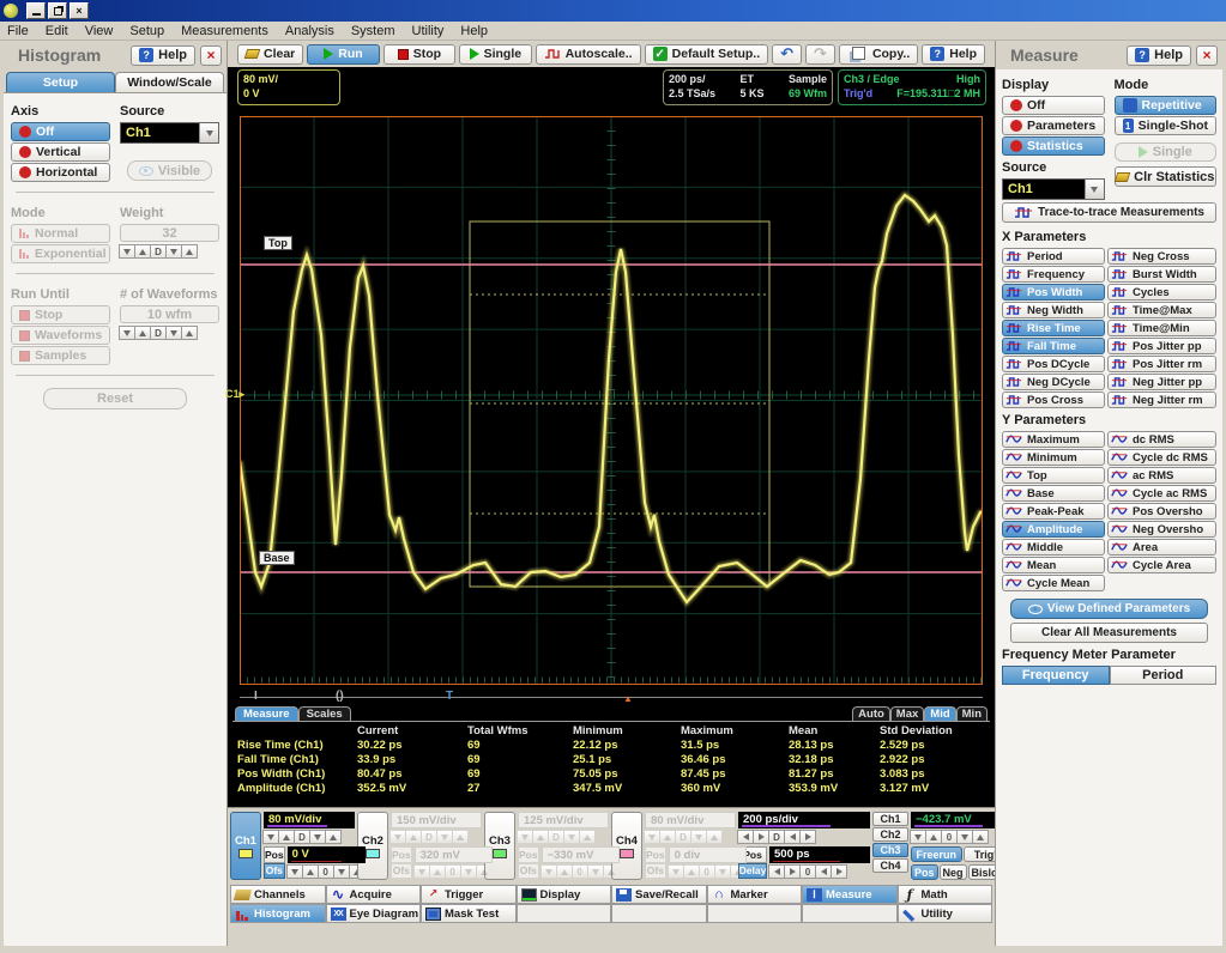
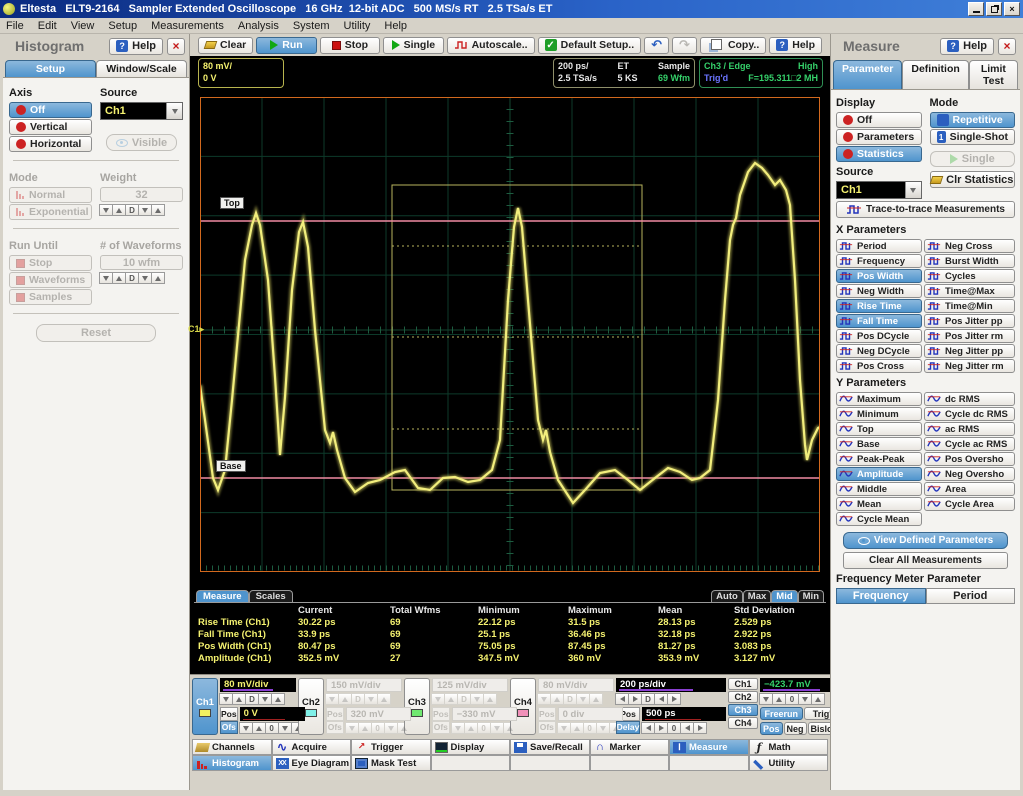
+ Eltesta ELT9-2164 Sampler Extended Oscilloscope 16 GHz 12-bit ADC 500 MS/s RT 2.5 TSa/s ET
  ×
  File
  Edit
  View
  Setup
  Measurements
  Analysis
  System
  Utility
  Help
  Histogram
  ?
  Help
  ×
  Setup
  Window/Scale
  Axis
  Off
  Vertical
  Horizontal
  Source
  Ch1
  Visible
  Mode
  Normal
  Exponential
  Weight
  32
  D
  Run Until
  Stop
  Waveforms
  Samples
  # of Waveforms
  10 wfm
  D
  Reset
  Clear
  Run
  Stop
  Single
  Autoscale..
  ✓
  Default Setup..
  ↶
  ↷
  Copy..
  ?
  Help
  80 mV/
  0 V
  200 ps/
  ET
  Sample
  2.5 TSa/s
  5 KS
  69 Wfm
  Ch3 / Edge
  High
  Trig'd
  F=195.311□2 MH
  Top
  Base
  C1▸
- I
- ()
- T
- ▲
  Measure
  Scales
  Auto
  Max
  Mid
  Min
  Current
  Total Wfms
  Minimum
  Maximum
  Mean
  Std Deviation
  Rise Time (Ch1)
  30.22 ps
  69
  22.12 ps
  31.5 ps
  28.13 ps
  2.529 ps
  Fall Time (Ch1)
  33.9 ps
  69
  25.1 ps
  36.46 ps
  32.18 ps
  2.922 ps
  Pos Width (Ch1)
  80.47 ps
  69
  75.05 ps
  87.45 ps
  81.27 ps
  3.083 ps
  Amplitude (Ch1)
  352.5 mV
  27
  347.5 mV
  360 mV
  353.9 mV
  3.127 mV
  Ch1
  80 mV/div
  D
  Pos
  Ofs
  0 V
  0
  Ch2
  150 mV/div
  D
  Pos
  Ofs
  320 mV
  0
  Ch3
  125 mV/div
  D
  Pos
  Ofs
  −330 mV
  0
  Ch4
  80 mV/div
  D
  Pos
  Ofs
  0 div
  0
  200 ps/div
  D
  Pos
  Delay
  500 ps
  0
  Ch1
  Ch2
  Ch3
  Ch4
  −423.7 mV
  0
  Freerun
  Pos
  Neg
  Channels
  ∿
  Acquire
  ↗
  Trigger
  Display
  Save/Recall
  ∩
  Marker
  Ⅰ
  Measure
  ƒ
  Math
  Histogram
  Eye Diagram
  Mask Test
  Utility
  Measure
  ?
  Help
  ×
+ Parameter
+ Definition
+ Limit Test
  Display
  Off
  Parameters
  Statistics
  Source
  Ch1
  Mode
  Repetitive
  1
  Single-Shot
  Single
  Clr Statistics
  Trace-to-trace Measurements
  X Parameters
  Period
  Neg Cross
  Frequency
  Burst Width
  Pos Width
  Cycles
  Neg Width
  Time@Max
  Rise Time
  Time@Min
  Fall Time
  Pos Jitter pp
  Pos DCycle
  Pos Jitter rm
  Neg DCycle
  Neg Jitter pp
  Pos Cross
  Neg Jitter rm
  Y Parameters
  Maximum
  dc RMS
  Minimum
  Cycle dc RMS
  Top
  ac RMS
  Base
  Cycle ac RMS
  Peak-Peak
  Pos Oversho
  Amplitude
  Neg Oversho
  Middle
  Area
  Mean
  Cycle Area
  Cycle Mean
  View Defined Parameters
  Clear All Measurements
  Frequency Meter Parameter
  Frequency
  Period
